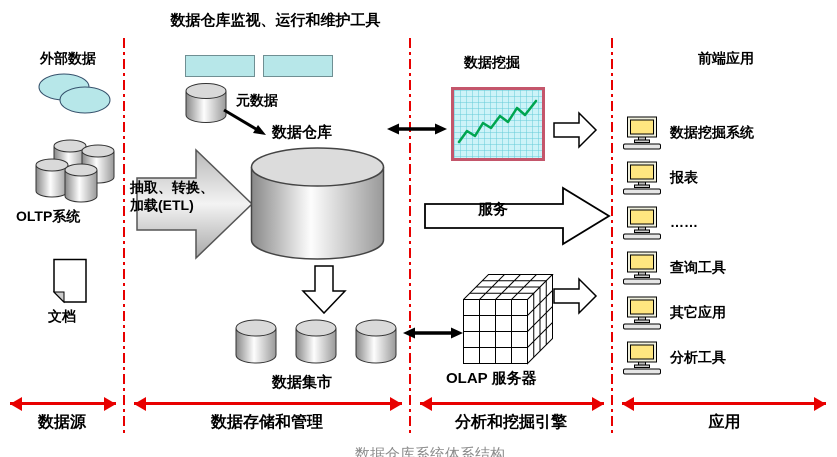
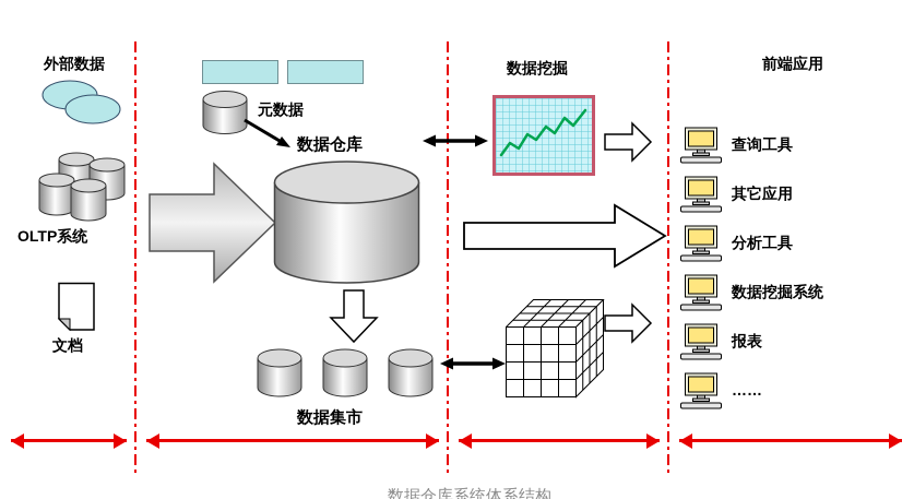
- 数据仓库监视、运行和维护工具
  外部数据
  OLTP系统
  文档
  元数据
  数据仓库
- 抽取、转换、
- 加载(ETL)
  数据集市
  数据挖掘
- 服务
- OLAP 服务器
  前端应用
- 数据挖掘系统
+ 查询工具
- 报表
+ 其它应用
- ……
+ 分析工具
- 查询工具
+ 数据挖掘系统
- 其它应用
+ 报表
- 分析工具
+ ……
- 数据源
- 数据存储和管理
- 分析和挖掘引擎
- 应用
  数据仓库系统体系结构
